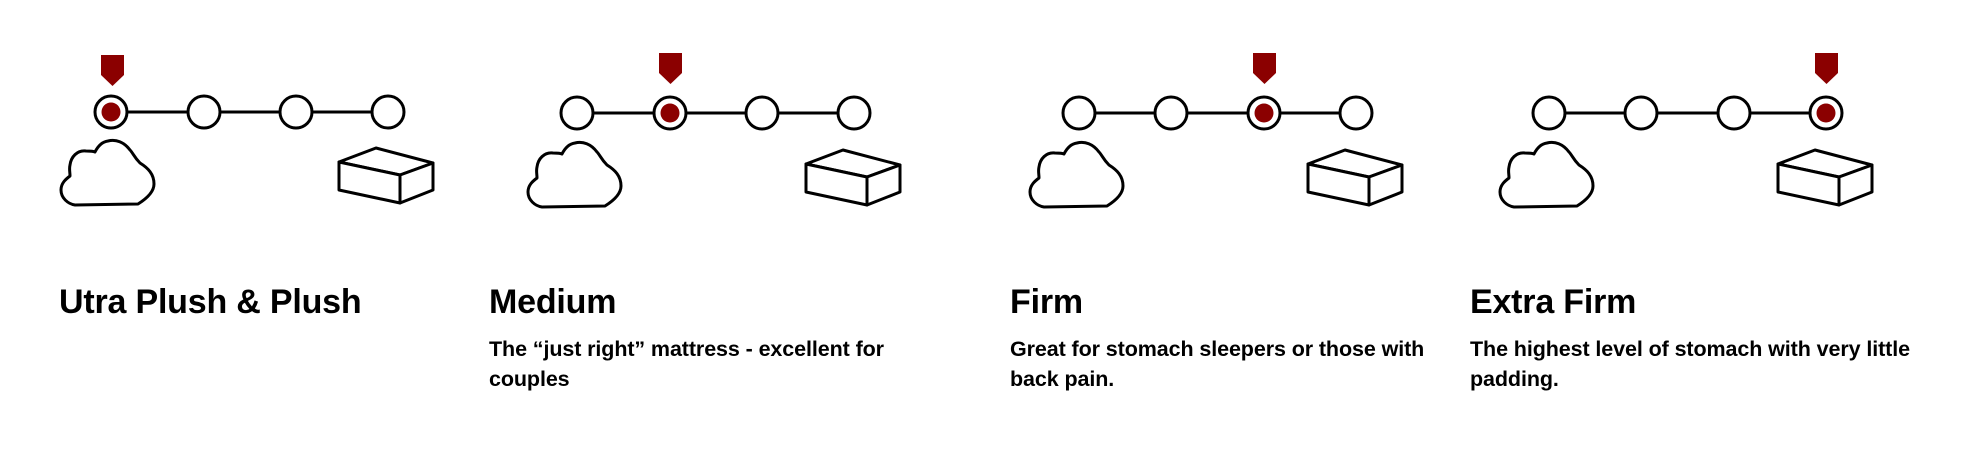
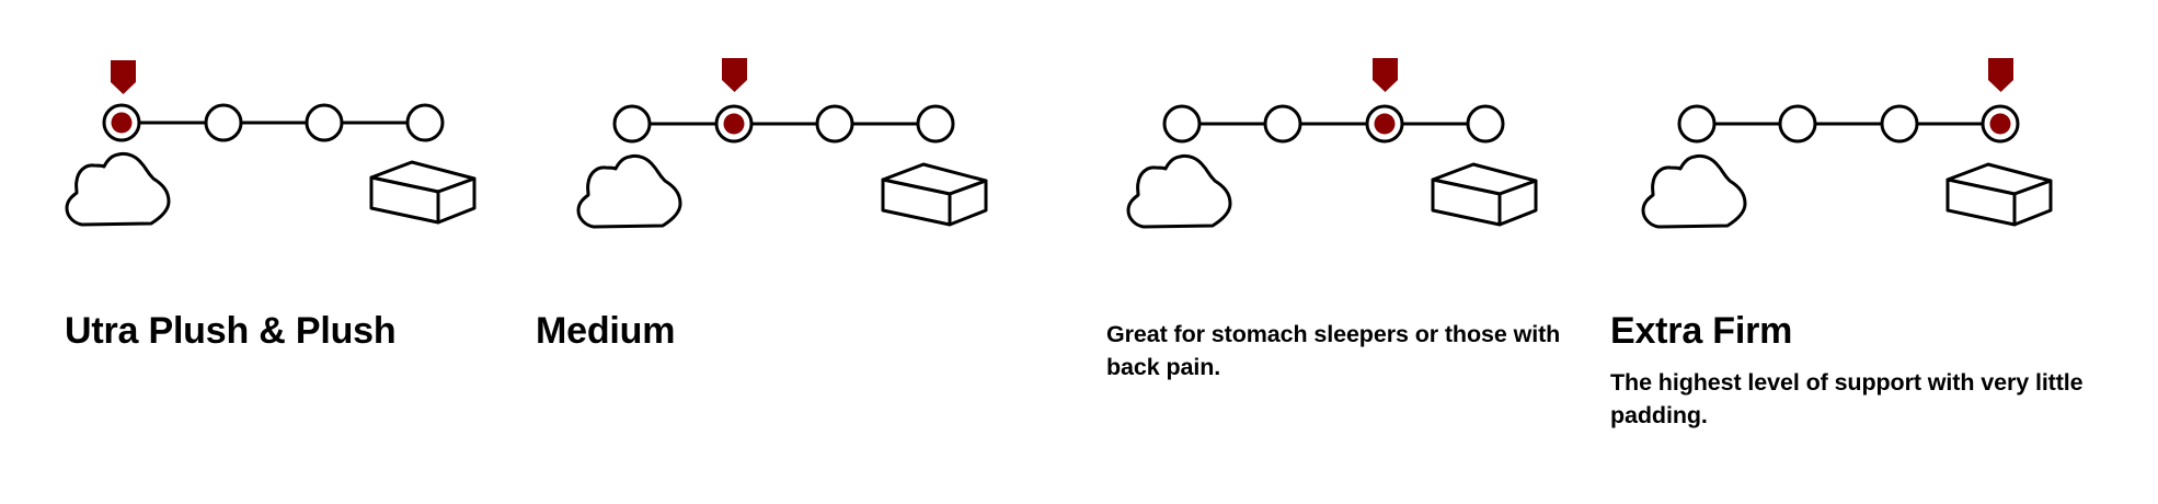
  Utra Plush & Plush
  Medium
- The “just right” mattress - excellent for couples
- Firm
  Great for stomach sleepers or those with back pain.
  Extra Firm
- The highest level of stomach with very little padding.
+ The highest level of support with very little padding.
